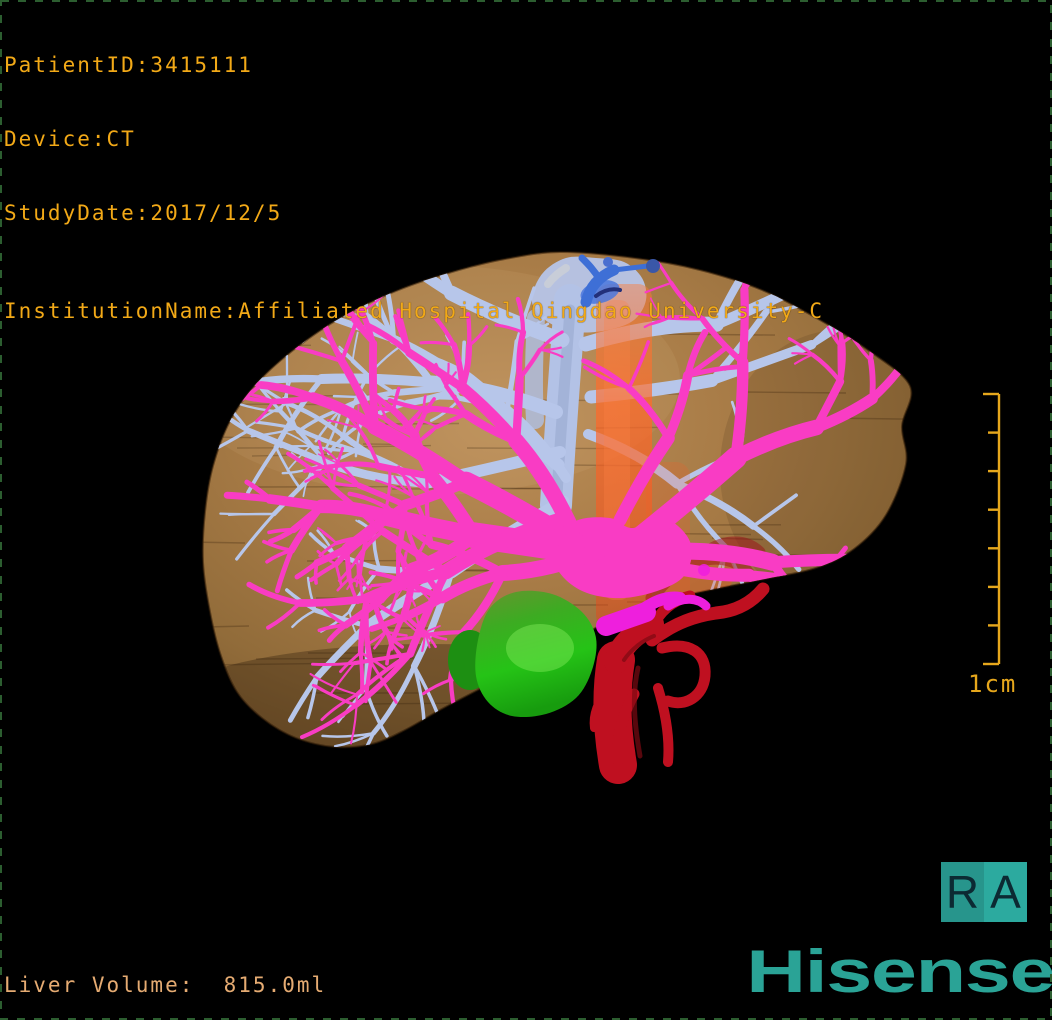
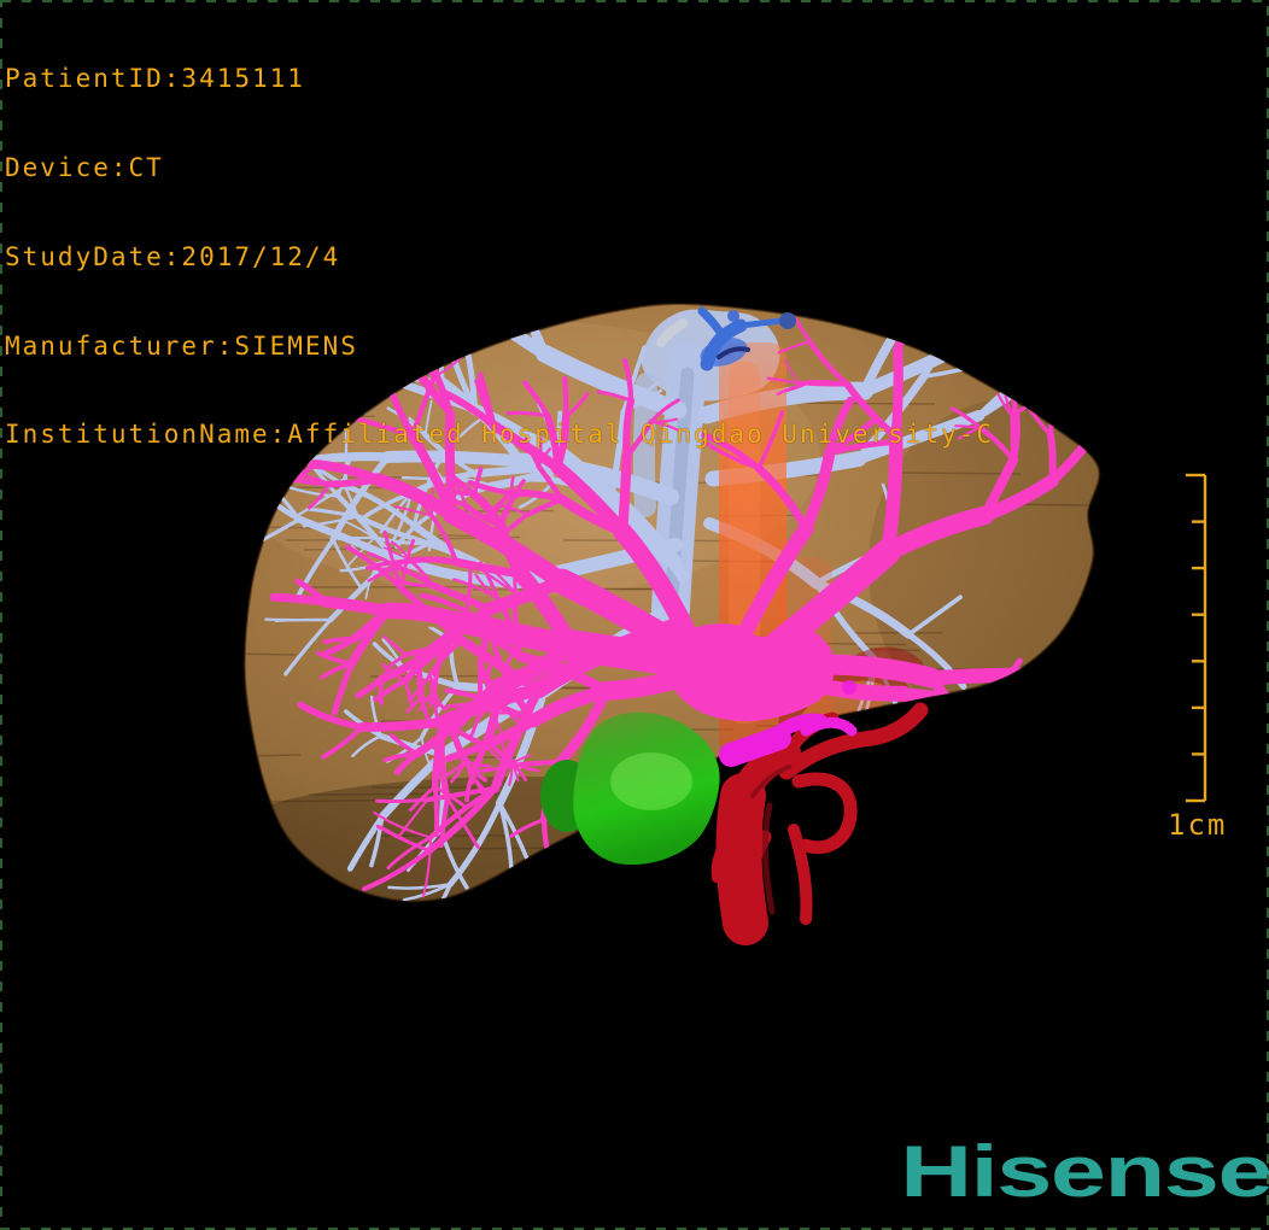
  1cm
  PatientID:3415111
  Device:CT
- StudyDate:2017/12/5
+ StudyDate:2017/12/4
+ Manufacturer:SIEMENS
  InstitutionName:Affiliated Hospital Qingdao University-C
- Liver Volume: 815.0ml
- R
- A
  Hisense
